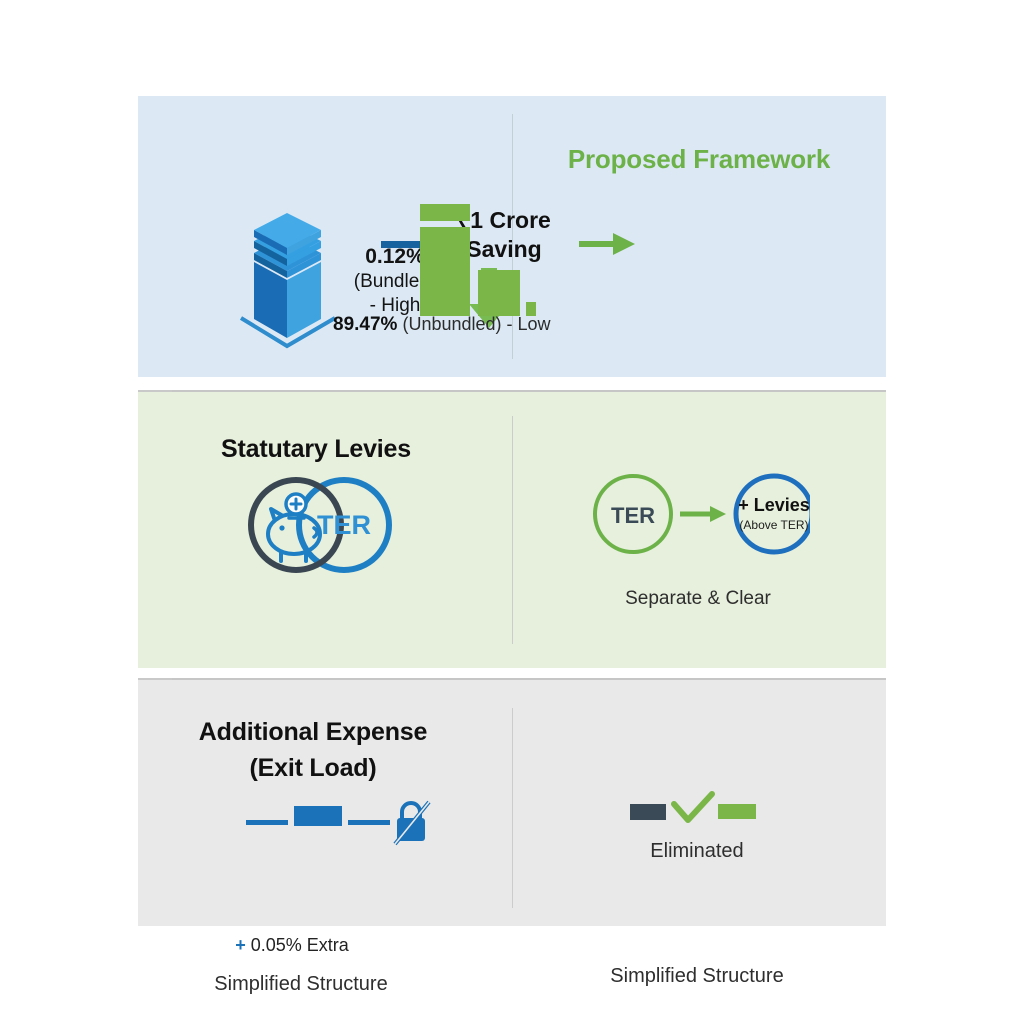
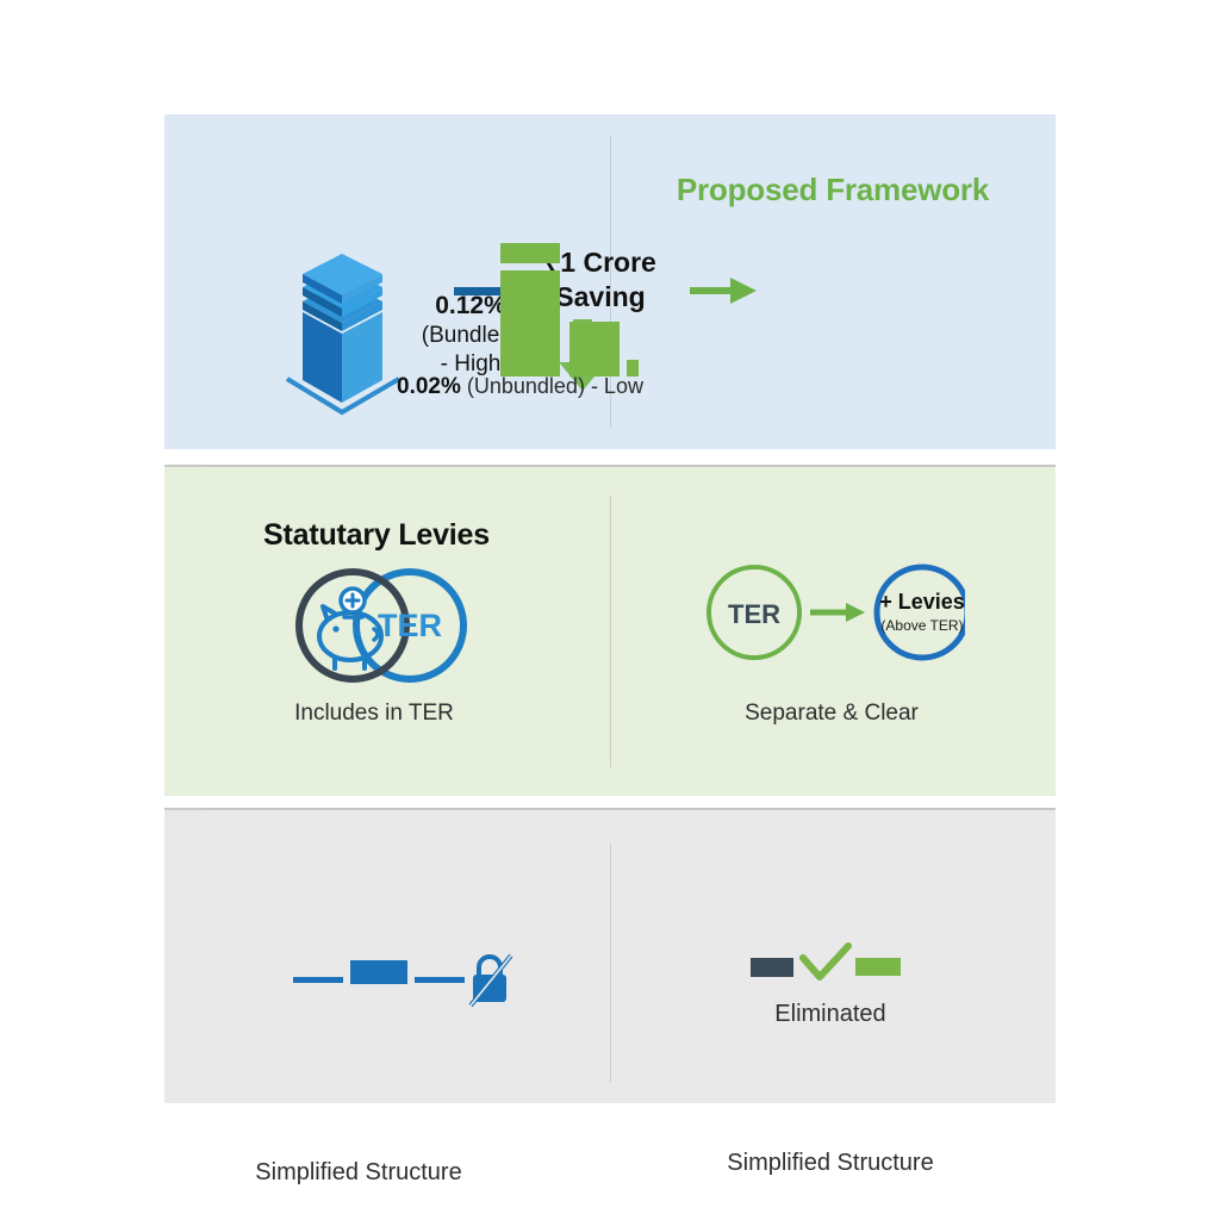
  0.12%
  (Bundle
  - High
  Proposed Framework
  1 Crore
  Saving
- 89.47% (Unbundled) - Low
+ 0.02% (Unbundled) - Low
  Statutary Levies
  TER
+ Includes in TER
  TER
  + Levies
  (Above TER)
  Separate & Clear
- Additional Expense
- (Exit Load)
- + 0.05% Extra
  Simplified Structure
  Eliminated
  Simplified Structure
